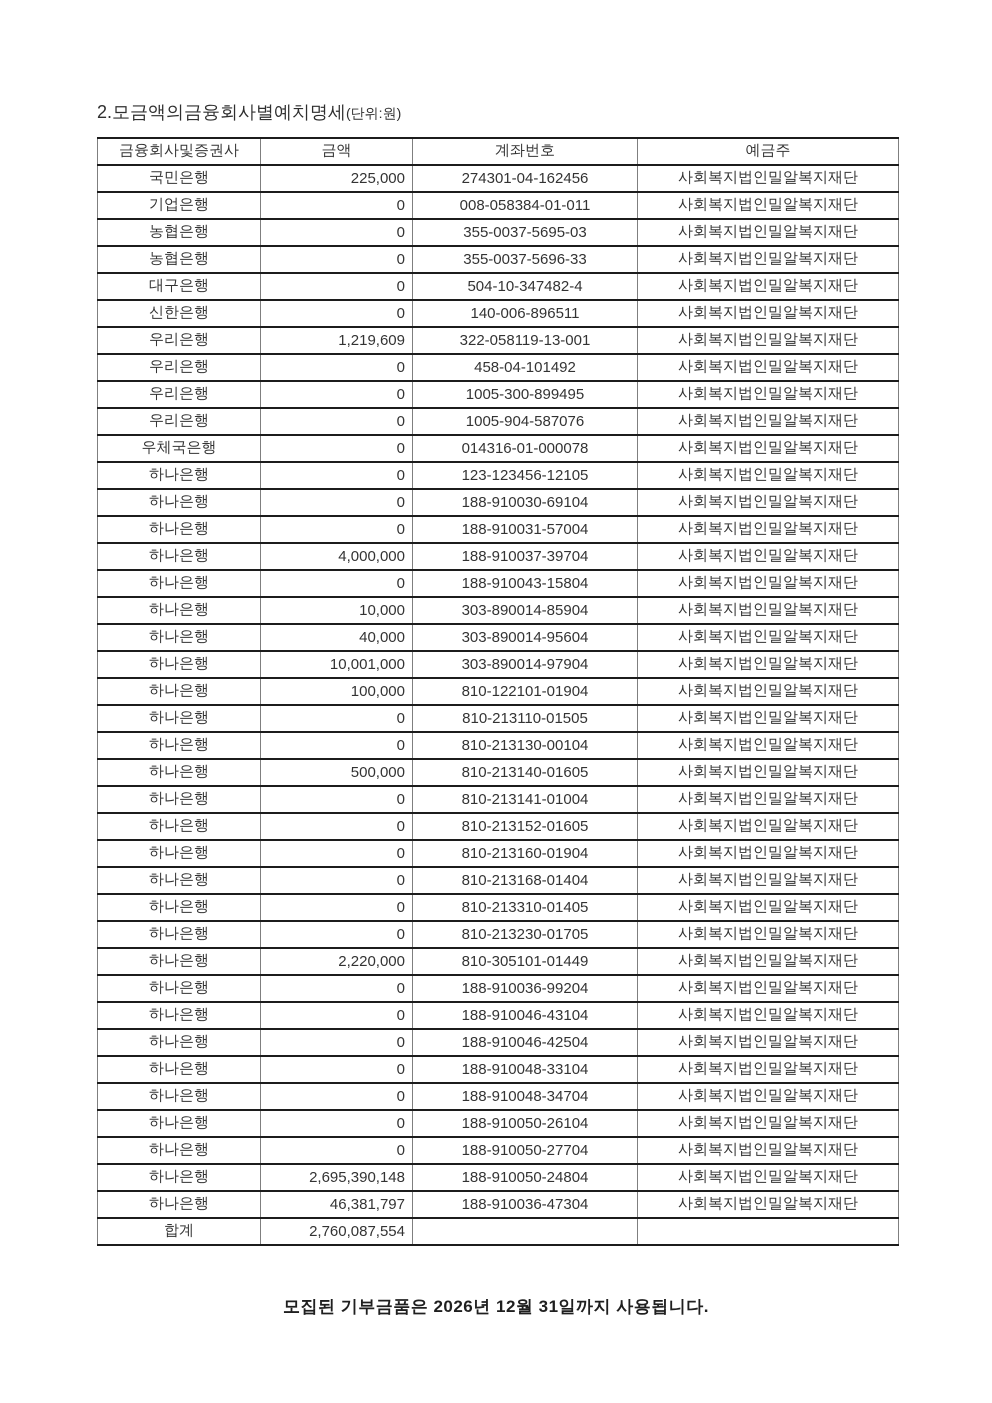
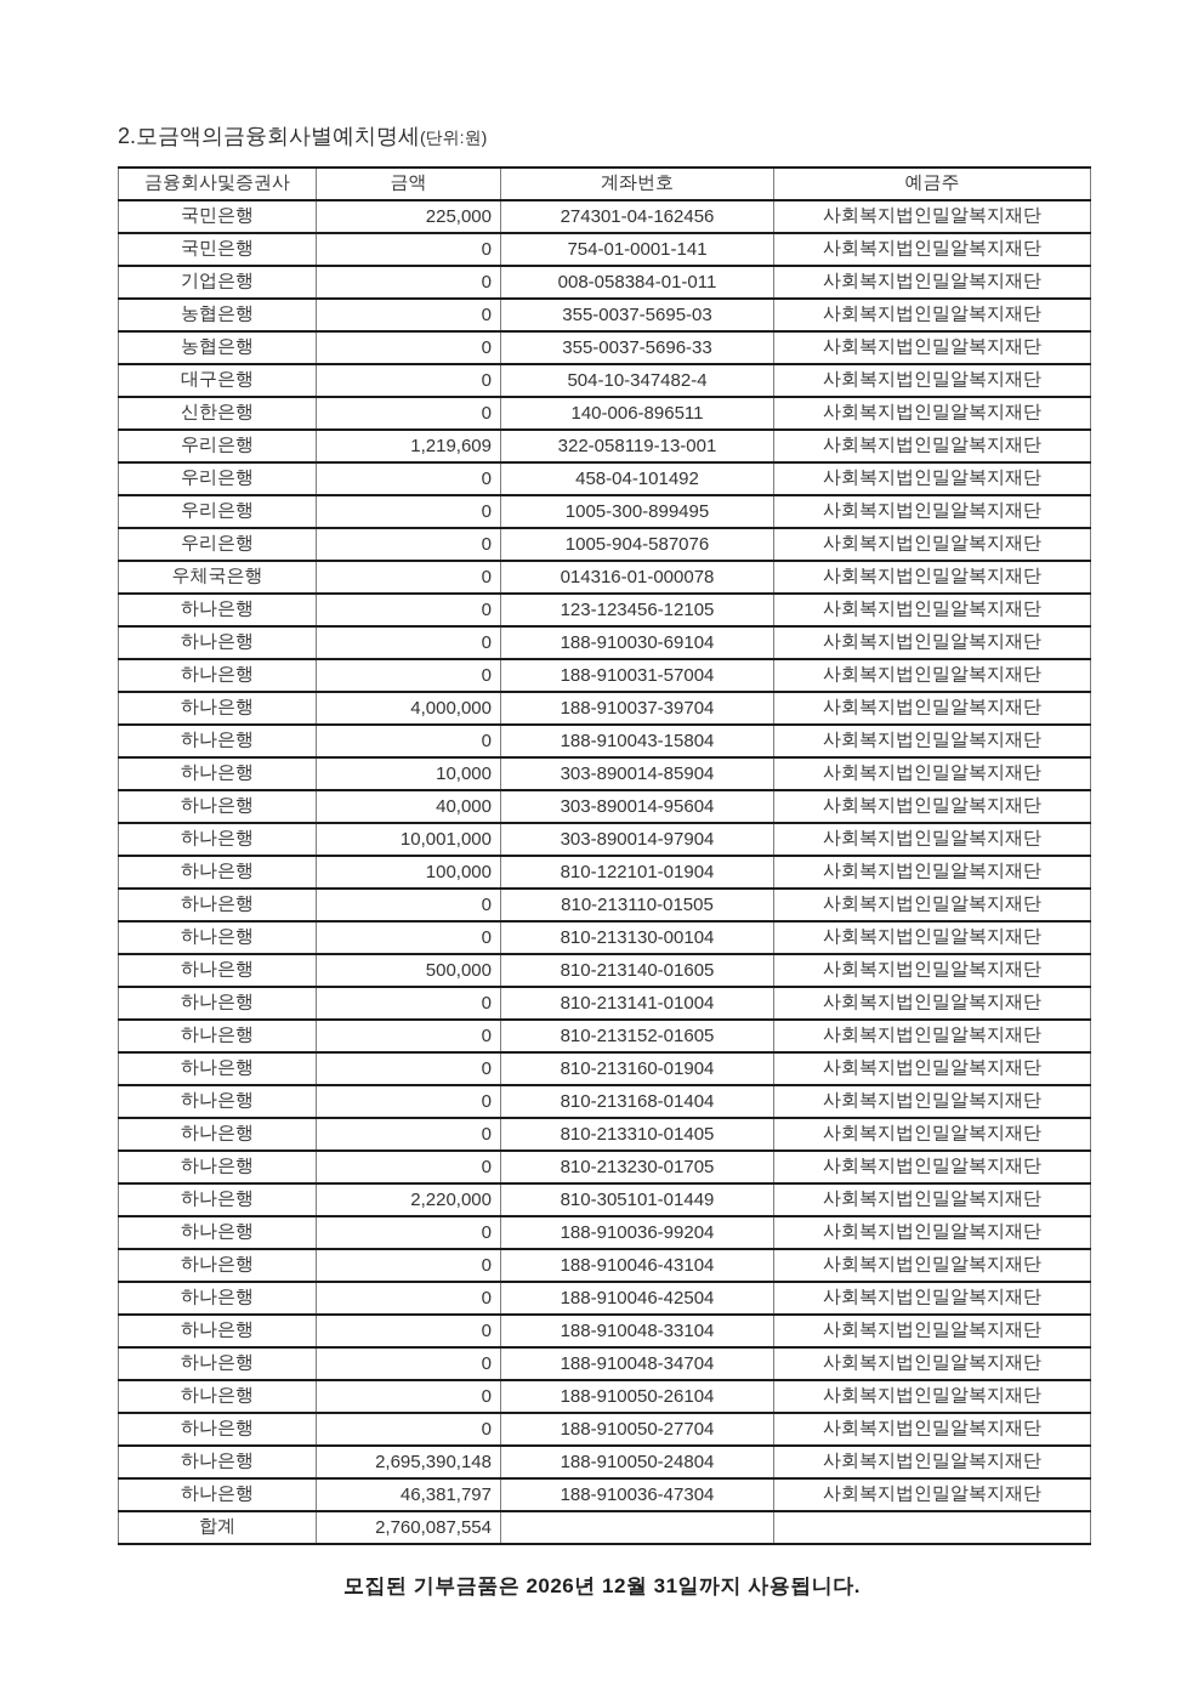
  2.모금액의금융회사별예치명세(단위:원)
  금융회사및증권사	금액	계좌번호	예금주
  국민은행	225,000	274301-04-162456	사회복지법인밀알복지재단
+ 국민은행	0	754-01-0001-141	사회복지법인밀알복지재단
  기업은행	0	008-058384-01-011	사회복지법인밀알복지재단
  농협은행	0	355-0037-5695-03	사회복지법인밀알복지재단
  농협은행	0	355-0037-5696-33	사회복지법인밀알복지재단
  대구은행	0	504-10-347482-4	사회복지법인밀알복지재단
  신한은행	0	140-006-896511	사회복지법인밀알복지재단
  우리은행	1,219,609	322-058119-13-001	사회복지법인밀알복지재단
  우리은행	0	458-04-101492	사회복지법인밀알복지재단
  우리은행	0	1005-300-899495	사회복지법인밀알복지재단
  우리은행	0	1005-904-587076	사회복지법인밀알복지재단
  우체국은행	0	014316-01-000078	사회복지법인밀알복지재단
  하나은행	0	123-123456-12105	사회복지법인밀알복지재단
  하나은행	0	188-910030-69104	사회복지법인밀알복지재단
  하나은행	0	188-910031-57004	사회복지법인밀알복지재단
  하나은행	4,000,000	188-910037-39704	사회복지법인밀알복지재단
  하나은행	0	188-910043-15804	사회복지법인밀알복지재단
  하나은행	10,000	303-890014-85904	사회복지법인밀알복지재단
  하나은행	40,000	303-890014-95604	사회복지법인밀알복지재단
  하나은행	10,001,000	303-890014-97904	사회복지법인밀알복지재단
  하나은행	100,000	810-122101-01904	사회복지법인밀알복지재단
  하나은행	0	810-213110-01505	사회복지법인밀알복지재단
  하나은행	0	810-213130-00104	사회복지법인밀알복지재단
  하나은행	500,000	810-213140-01605	사회복지법인밀알복지재단
  하나은행	0	810-213141-01004	사회복지법인밀알복지재단
  하나은행	0	810-213152-01605	사회복지법인밀알복지재단
  하나은행	0	810-213160-01904	사회복지법인밀알복지재단
  하나은행	0	810-213168-01404	사회복지법인밀알복지재단
  하나은행	0	810-213310-01405	사회복지법인밀알복지재단
  하나은행	0	810-213230-01705	사회복지법인밀알복지재단
  하나은행	2,220,000	810-305101-01449	사회복지법인밀알복지재단
  하나은행	0	188-910036-99204	사회복지법인밀알복지재단
  하나은행	0	188-910046-43104	사회복지법인밀알복지재단
  하나은행	0	188-910046-42504	사회복지법인밀알복지재단
  하나은행	0	188-910048-33104	사회복지법인밀알복지재단
  하나은행	0	188-910048-34704	사회복지법인밀알복지재단
  하나은행	0	188-910050-26104	사회복지법인밀알복지재단
  하나은행	0	188-910050-27704	사회복지법인밀알복지재단
  하나은행	2,695,390,148	188-910050-24804	사회복지법인밀알복지재단
  하나은행	46,381,797	188-910036-47304	사회복지법인밀알복지재단
  합계	2,760,087,554
  모집된 기부금품은 2026년 12월 31일까지 사용됩니다.
